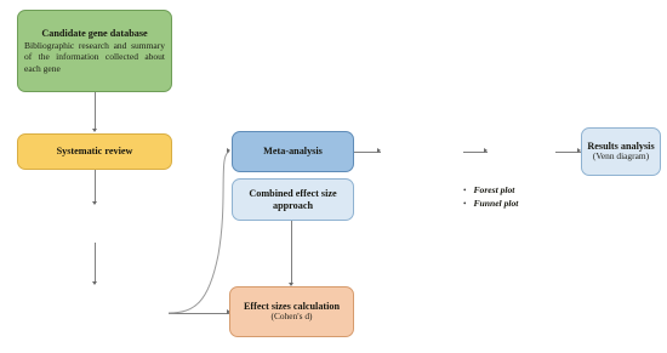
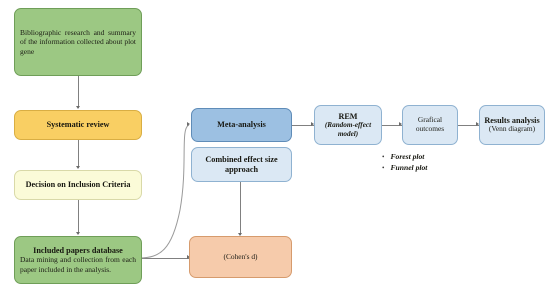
- Candidate gene database
- Bibliographic research and summary of the information collected about each gene
+ Bibliographic research and summary of the information collected about plot gene
  Systematic review
+ Decision on Inclusion Criteria
+ Included papers database
+ Data mining and collection from each paper included in the analysis.
  Meta-analysis
  Combined effect size approach
- Effect sizes calculation
  (Cohen's d)
+ REM
+ (Random-effect model)
+ Grafical outcomes
  Results analysis
  (Venn diagram)
  •
  Forest plot
  •
  Funnel plot
